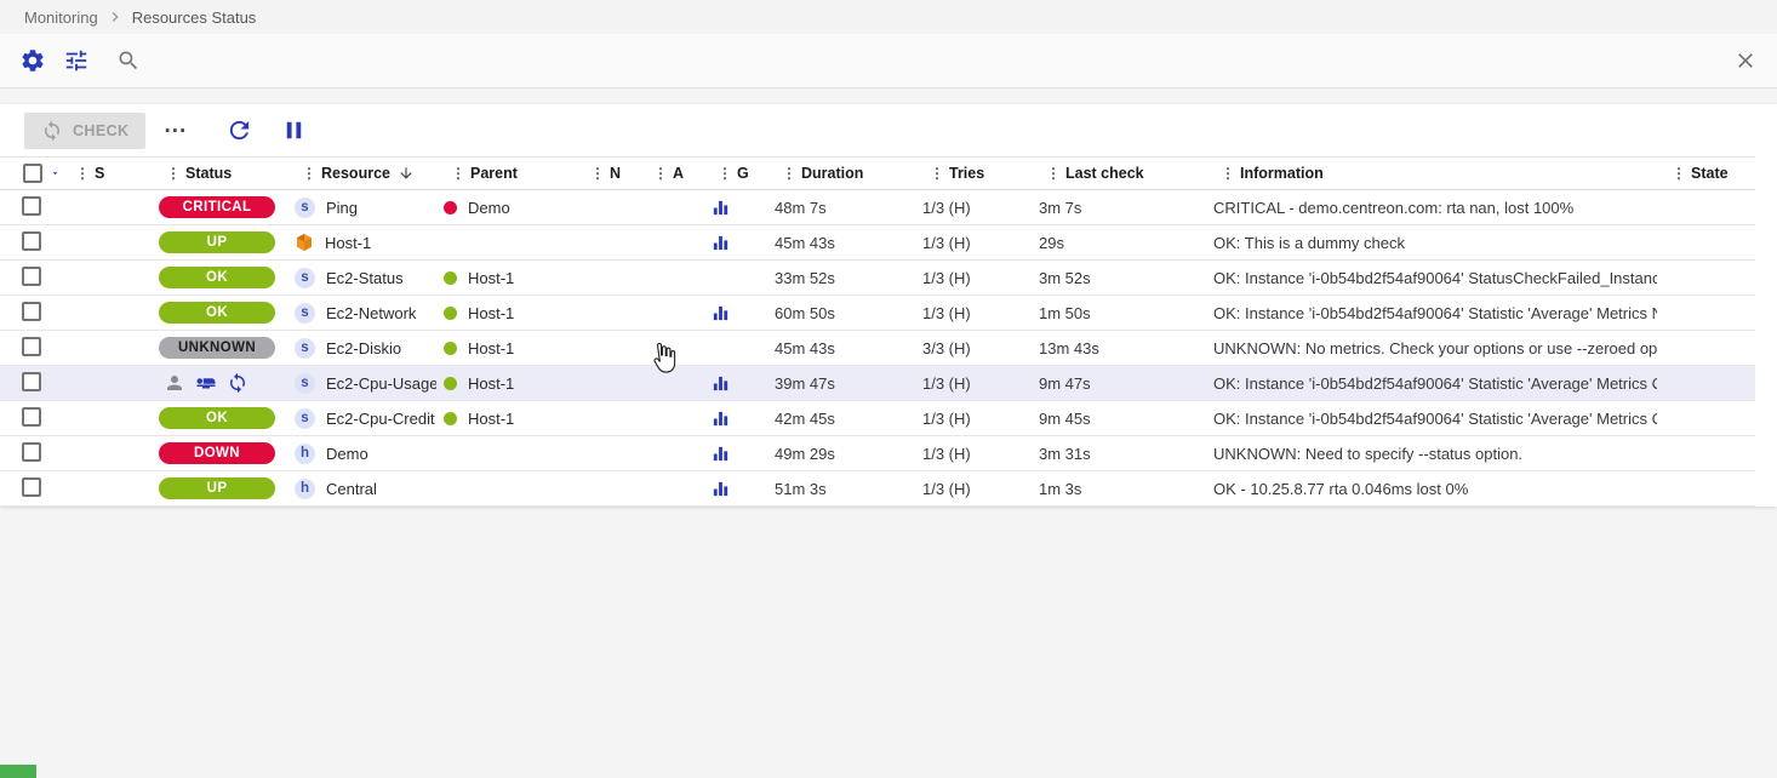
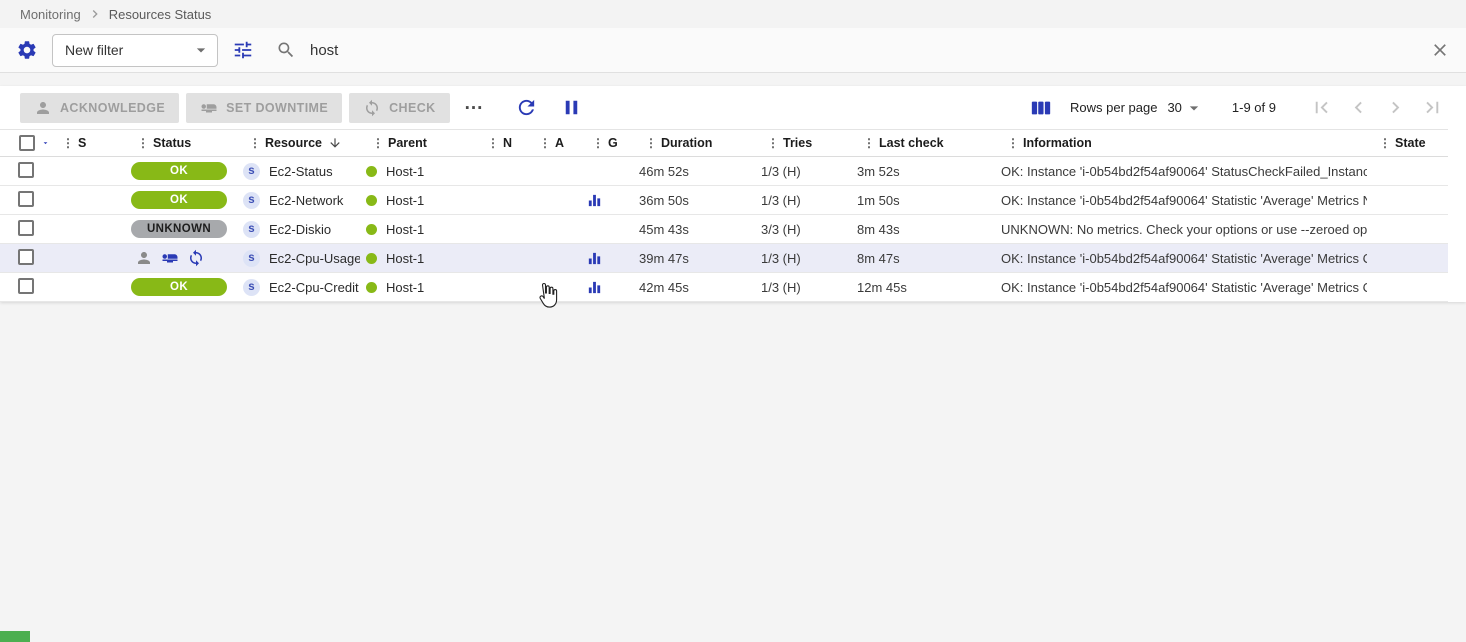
  Monitoring
  Resources Status
+ New filter
+ host
+ ACKNOWLEDGE
+ SET DOWNTIME
  CHECK
  ...
+ Rows per page
+ 30
+ 1-9 of 9
  	⋮ S	⋮ Status	⋮ Resource	⋮ Parent	⋮ N	⋮ A	⋮ G	⋮ Duration	⋮ Tries	⋮ Last check	⋮ Information	⋮ State
- 		CRITICAL	s Ping	Demo				48m 7s	1/3 (H)	3m 7s	CRITICAL - demo.centreon.com: rta nan, lost 100%
- 		UP	Host-1					45m 43s	1/3 (H)	29s	OK: This is a dummy check
- 		OK	s Ec2-Status	Host-1				33m 52s	1/3 (H)	3m 52s	OK: Instance 'i-0b54bd2f54af90064' StatusCheckFailed_Instanc
+ 		OK	s Ec2-Status	Host-1				46m 52s	1/3 (H)	3m 52s	OK: Instance 'i-0b54bd2f54af90064' StatusCheckFailed_Instanc
- 		OK	s Ec2-Network	Host-1				60m 50s	1/3 (H)	1m 50s	OK: Instance 'i-0b54bd2f54af90064' Statistic 'Average' Metrics
+ 		OK	s Ec2-Network	Host-1				36m 50s	1/3 (H)	1m 50s	OK: Instance 'i-0b54bd2f54af90064' Statistic 'Average' Metrics
- 		UNKNOWN	s Ec2-Diskio	Host-1				45m 43s	3/3 (H)	13m 43s	UNKNOWN: No metrics. Check your options or use --zeroed op
+ 		UNKNOWN	s Ec2-Diskio	Host-1				45m 43s	3/3 (H)	8m 43s	UNKNOWN: No metrics. Check your options or use --zeroed op
- 			s Ec2-Cpu-Usage	Host-1				39m 47s	1/3 (H)	9m 47s	OK: Instance 'i-0b54bd2f54af90064' Statistic 'Average' Metrics
+ 			s Ec2-Cpu-Usage	Host-1				39m 47s	1/3 (H)	8m 47s	OK: Instance 'i-0b54bd2f54af90064' Statistic 'Average' Metrics
- 		OK	s Ec2-Cpu-Credit	Host-1				42m 45s	1/3 (H)	9m 45s	OK: Instance 'i-0b54bd2f54af90064' Statistic 'Average' Metrics
+ 		OK	s Ec2-Cpu-Credit	Host-1				42m 45s	1/3 (H)	12m 45s	OK: Instance 'i-0b54bd2f54af90064' Statistic 'Average' Metrics
- 		DOWN	h Demo					49m 29s	1/3 (H)	3m 31s	UNKNOWN: Need to specify --status option.
- 		UP	h Central					51m 3s	1/3 (H)	1m 3s	OK - 10.25.8.77 rta 0.046ms lost 0%
